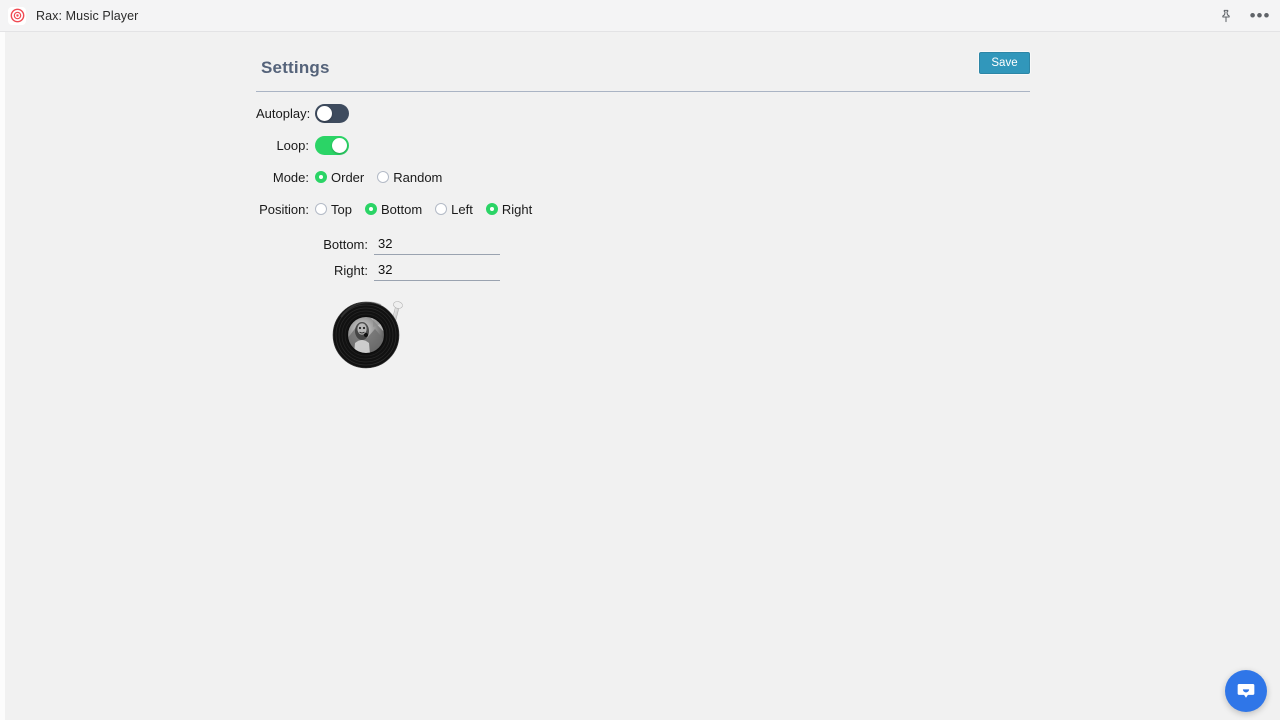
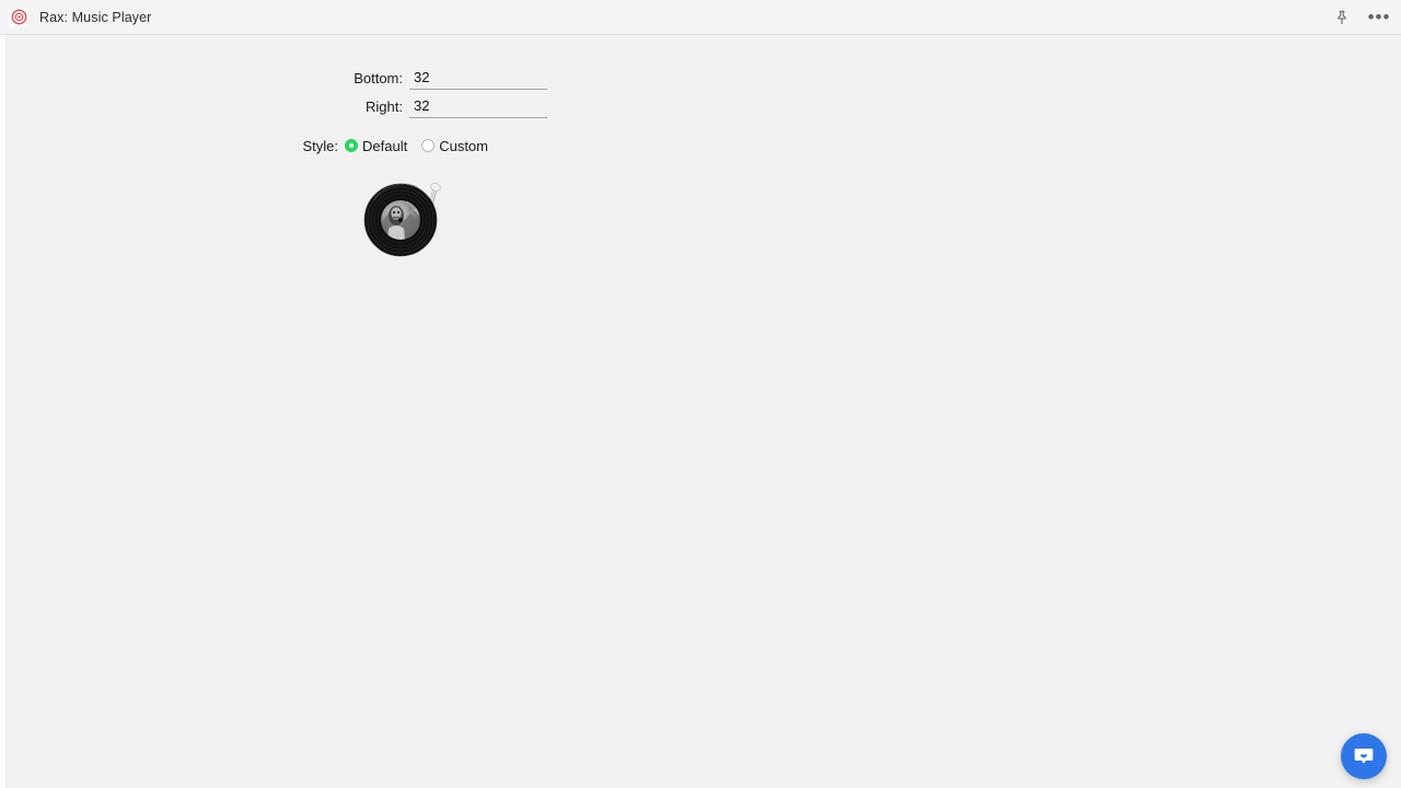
  Rax: Music Player
  •••
- Settings
- Save
- Autoplay:
- Loop:
- Mode:
- Order
- Random
- Position:
- Top
- Bottom
- Left
- Right
  Bottom:
  32
  Right:
  32
+ Style:
+ Default
+ Custom
